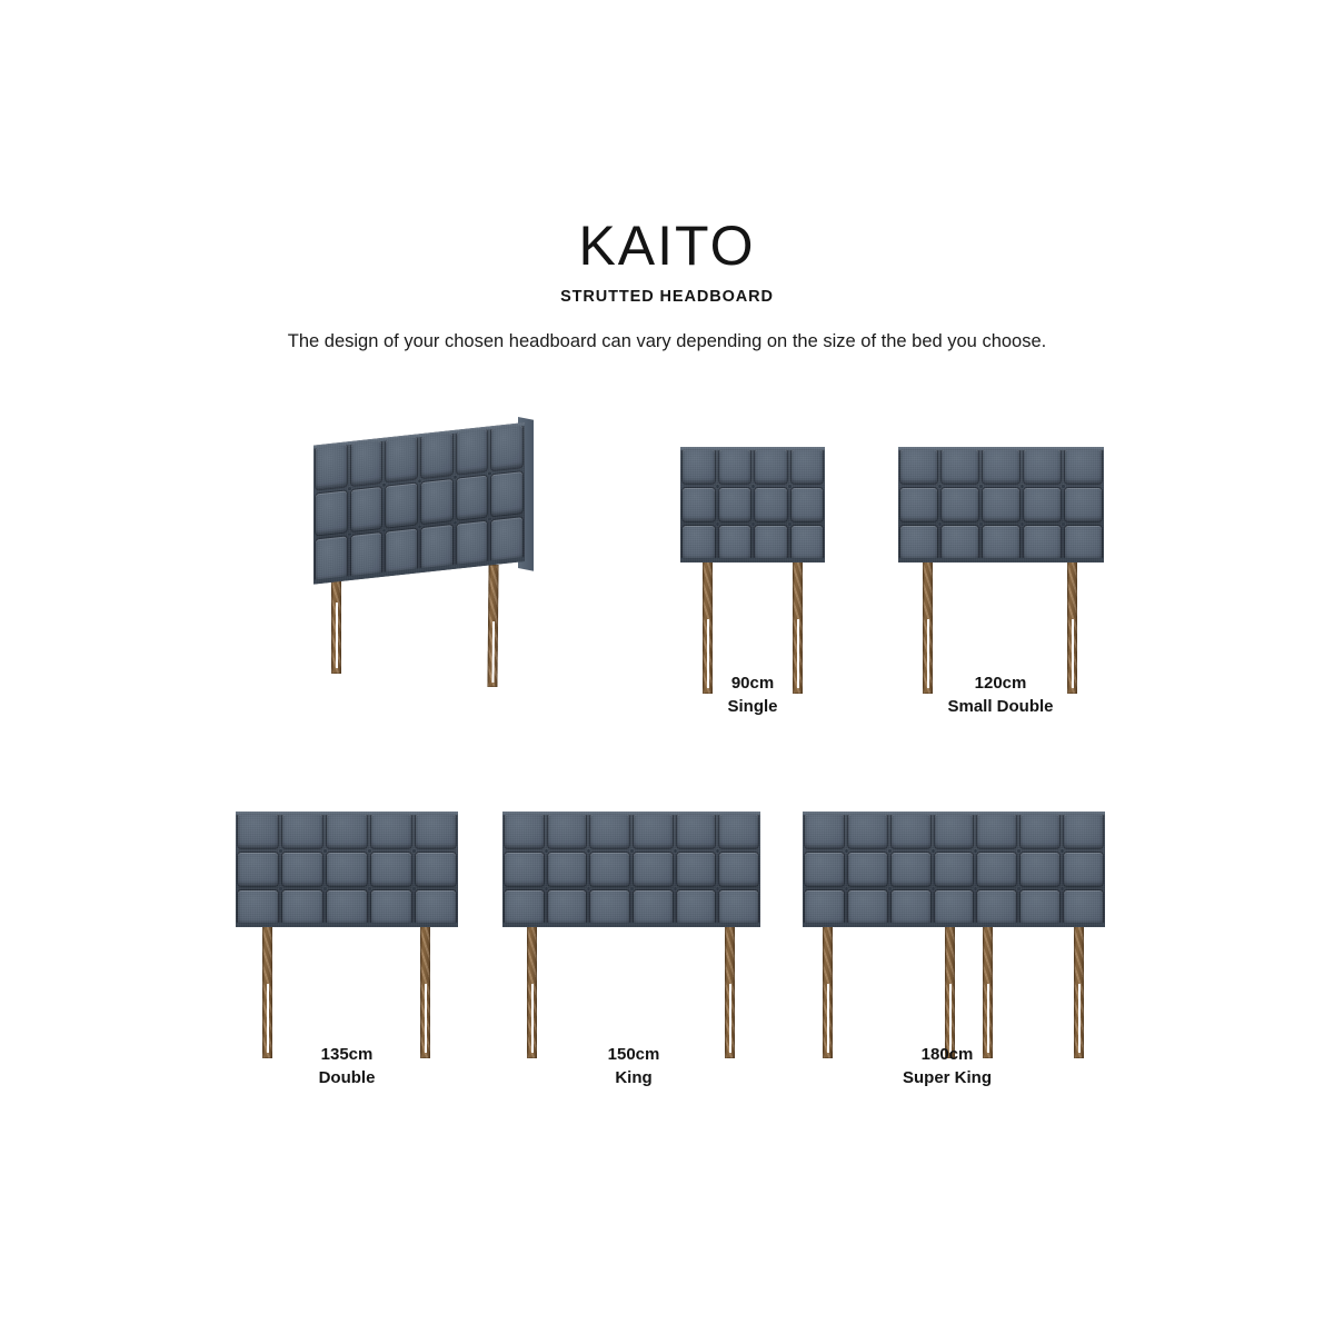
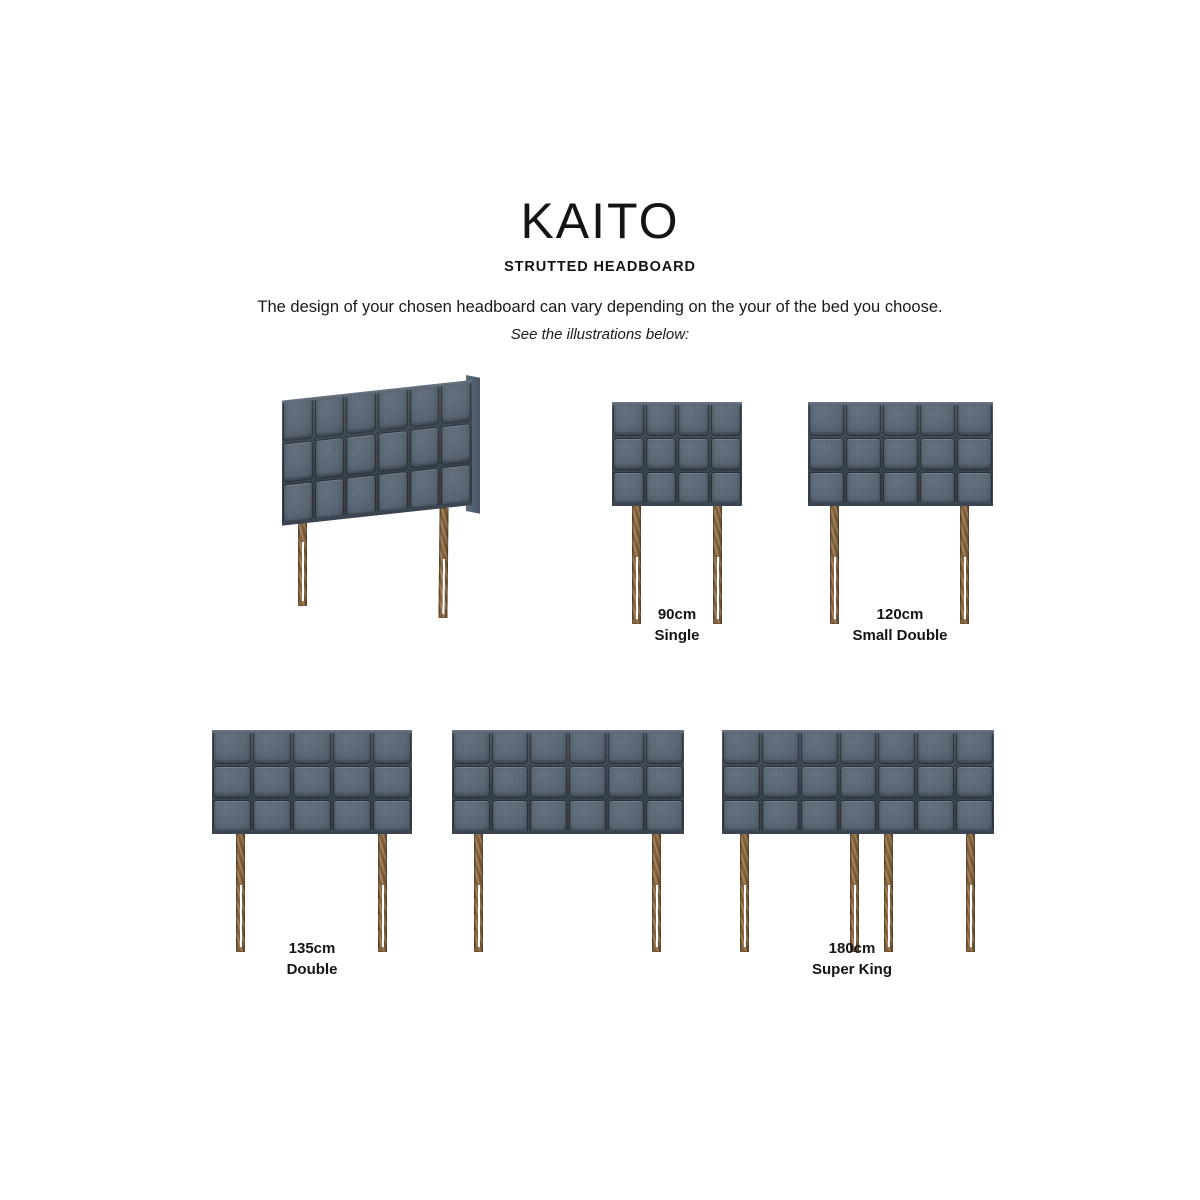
  KAITO
  STRUTTED HEADBOARD
- The design of your chosen headboard can vary depending on the size of the bed you choose.
+ The design of your chosen headboard can vary depending on the your of the bed you choose.
+ See the illustrations below:
  90cm
  Single
  120cm
  Small Double
  135cm
  Double
- 150cm
- King
  180cm
  Super King
